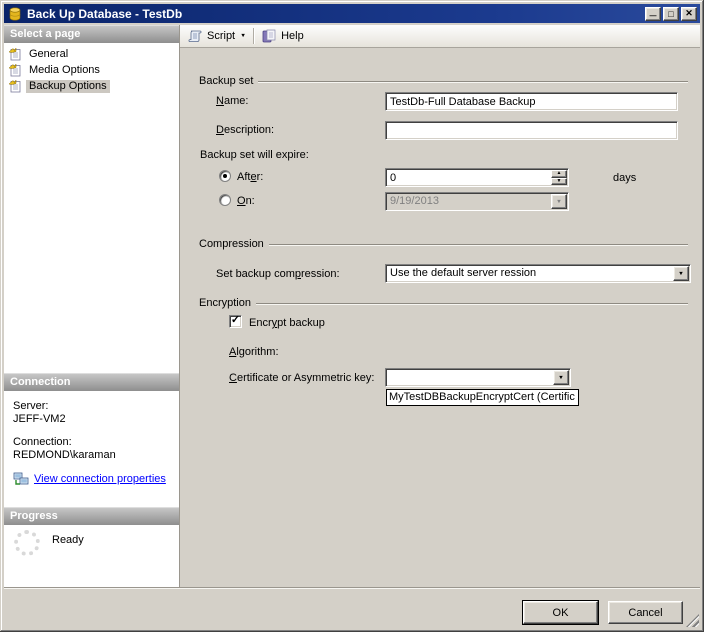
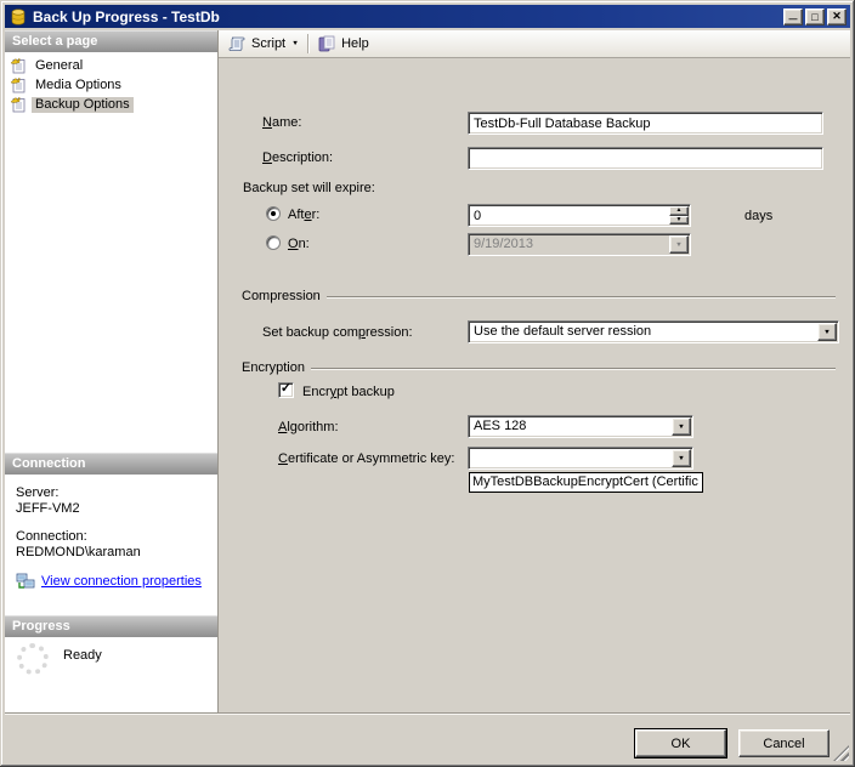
- Back Up Database - TestDb
+ Back Up Progress - TestDb
  □
  ✕
  Select a page
  General
  Media Options
  Backup Options
  Connection
  Server:
  JEFF-VM2
  Connection:
  REDMOND\karaman
  View connection properties
  Progress
  Ready
  Script
  Help
- Backup set
  Name:
  TestDb-Full Database Backup
  Description:
  Backup set will expire:
  After:
  0
  days
  On:
  9/19/2013
  Compression
  Set backup compression:
  Use the default server ression
  Encryption
  ✓
  Encrypt backup
  Algorithm:
+ AES 128
  Certificate or Asymmetric key:
  MyTestDBBackupEncryptCert (Certific
  OK
  Cancel
